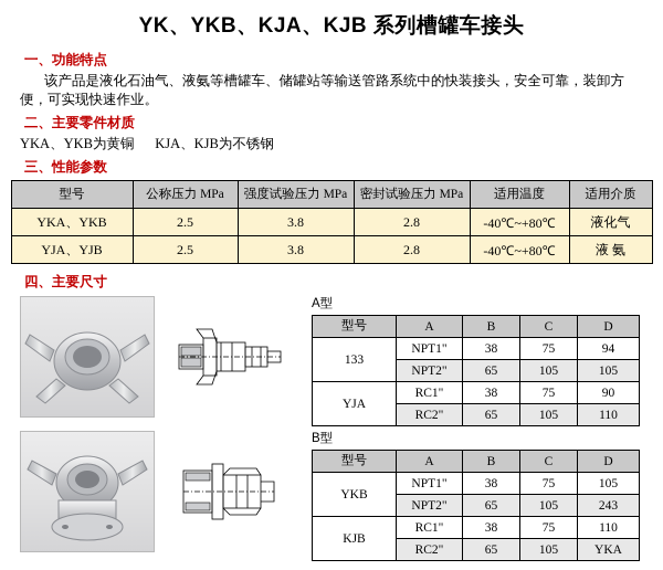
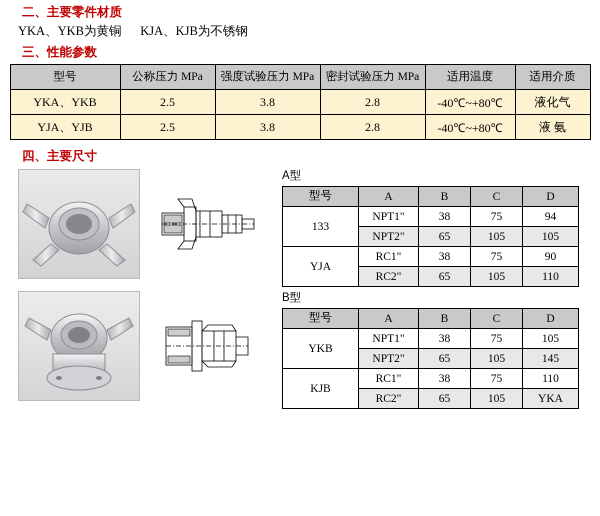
- YK、YKB、KJA、KJB 系列槽罐车接头
- 一、功能特点
- 该产品是液化石油气、液氨等槽罐车、储罐站等输送管路系统中的快装接头，安全可靠，装卸方便，可实现快速作业。
  二、主要零件材质
  YKA、YKB为黄铜 KJA、KJB为不锈钢
  三、性能参数
  型号	公称压力 MPa	强度试验压力 MPa	密封试验压力 MPa	适用温度	适用介质
  YKA、YKB	2.5	3.8	2.8	-40℃~+80℃	液化气
  YJA、YJB	2.5	3.8	2.8	-40℃~+80℃	液 氨
  四、主要尺寸
  A型
  型号	A	B	C	D
  133	NPT1"	38	75	94
  NPT2"	65	105	105
  YJA	RC1"	38	75	90
  RC2"	65	105	110
  B型
  型号	A	B	C	D
  YKB	NPT1"	38	75	105
- NPT2"	65	105	243
+ NPT2"	65	105	145
  KJB	RC1"	38	75	110
  RC2"	65	105	YKA
